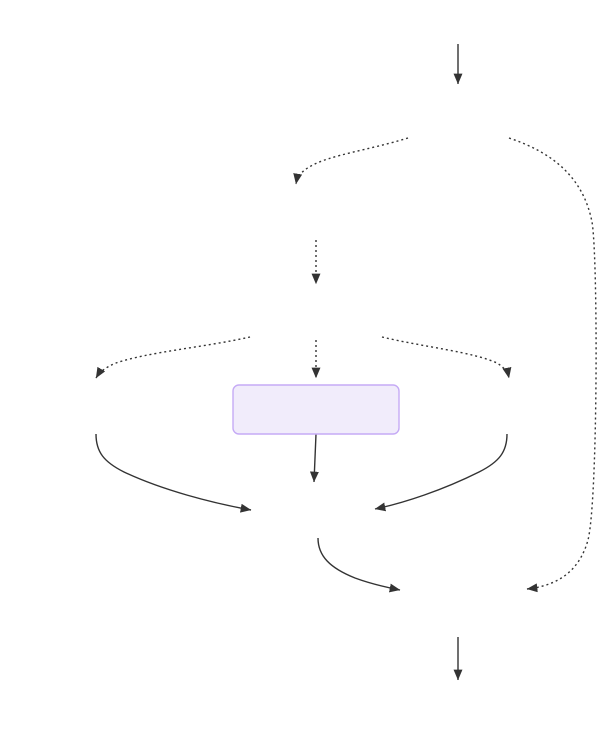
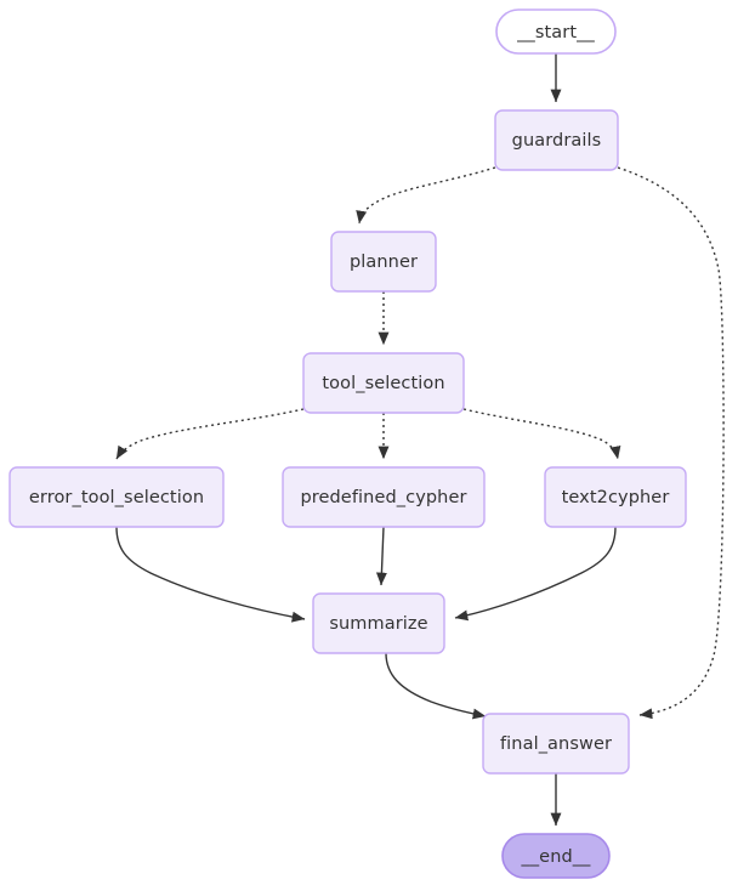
+ __start__
+ guardrails
+ planner
+ tool_selection
+ error_tool_selection
+ predefined_cypher
+ text2cypher
+ summarize
+ final_answer
+ __end__
